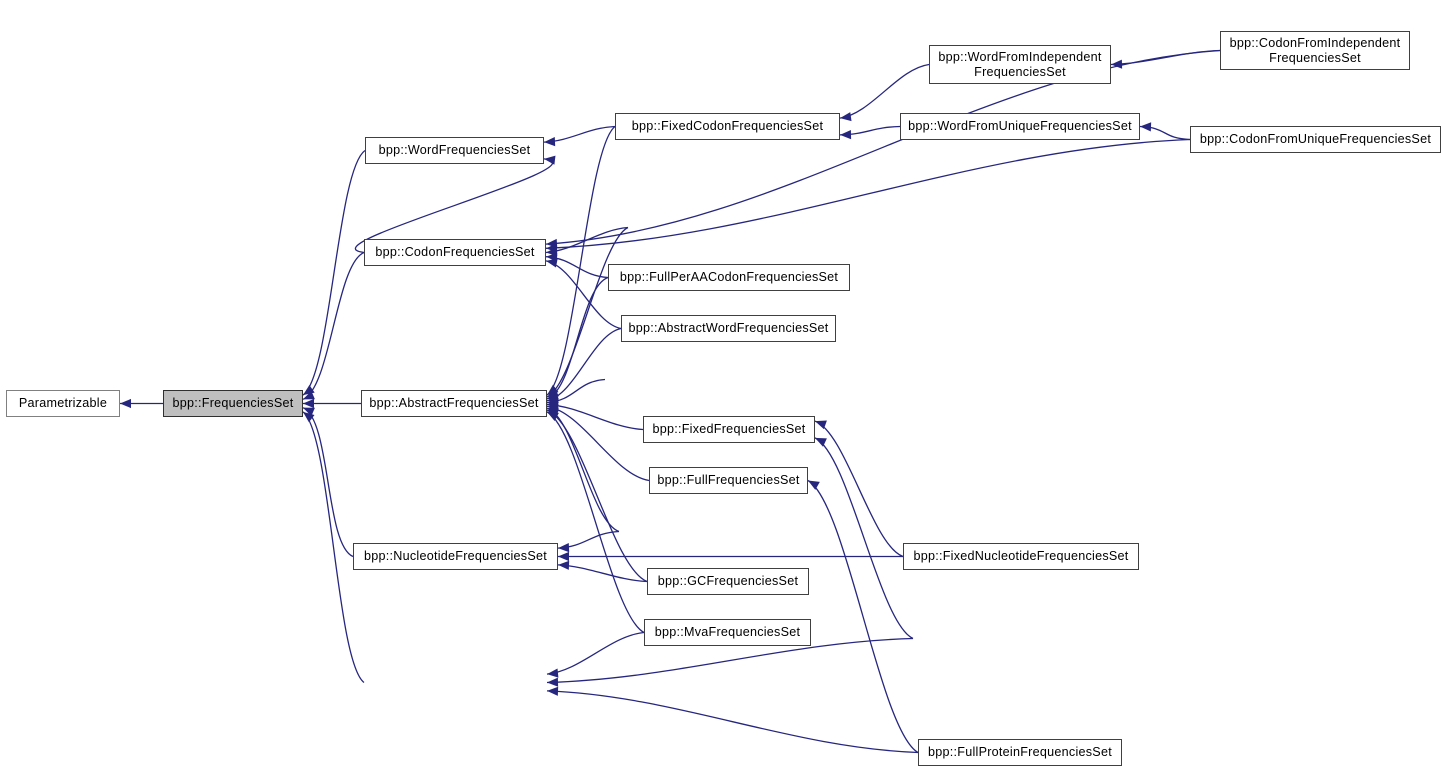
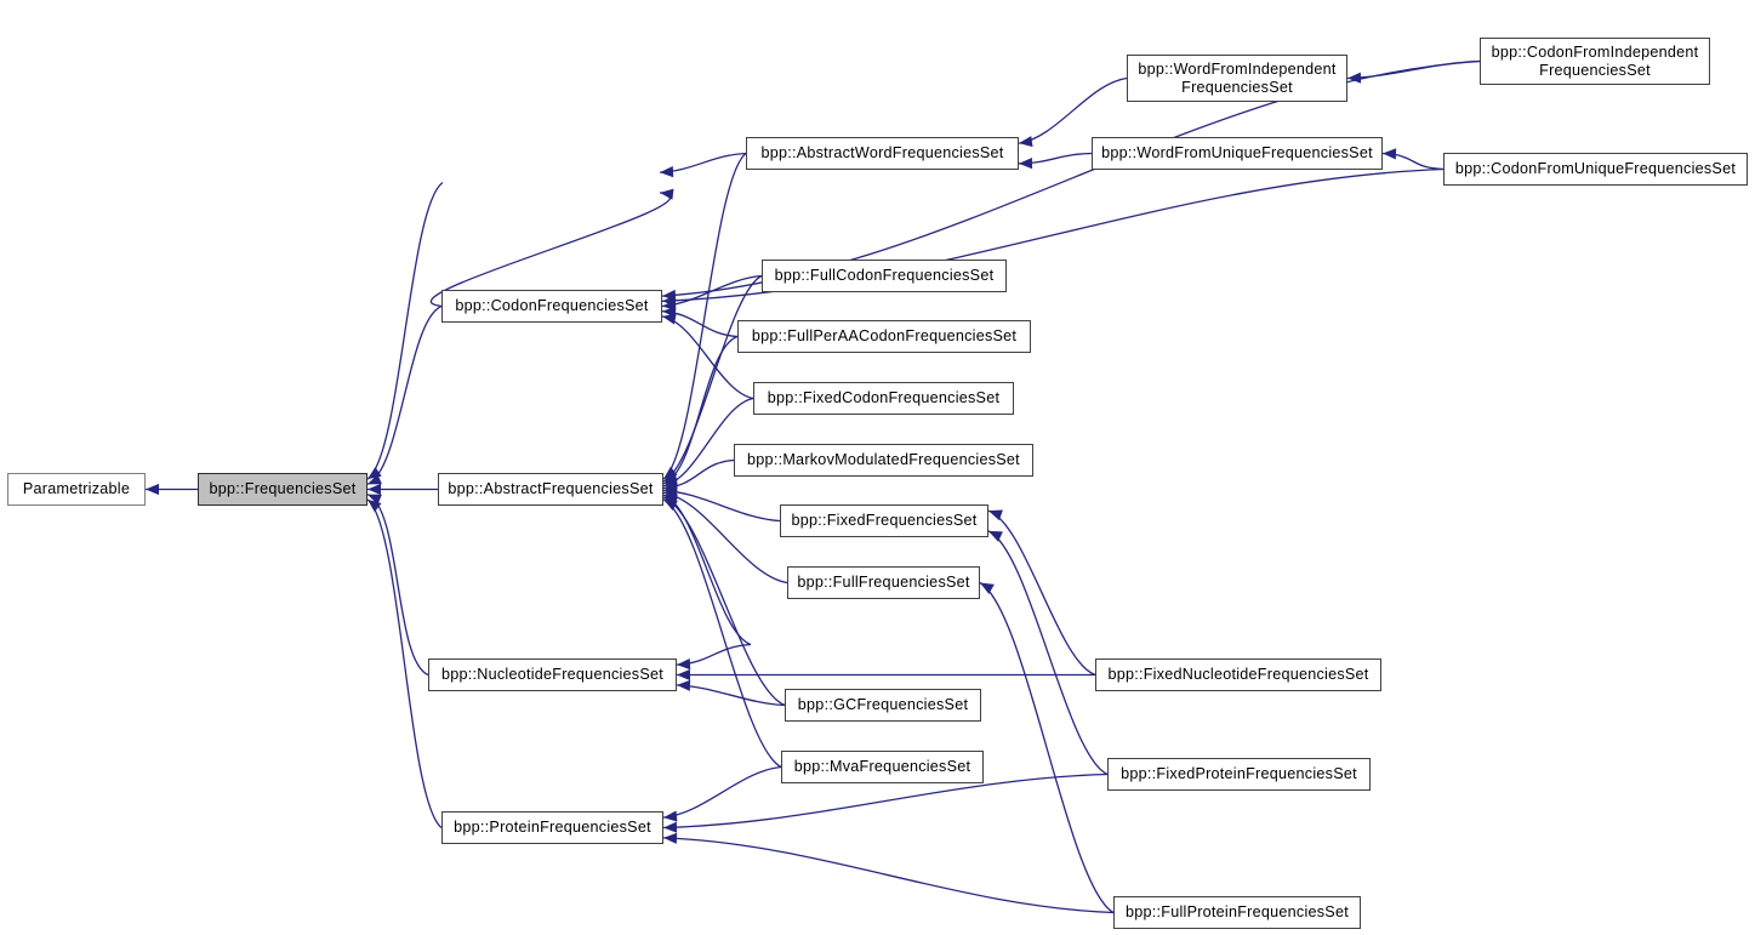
  Parametrizable
  bpp::FrequenciesSet
- bpp::WordFrequenciesSet
  bpp::CodonFrequenciesSet
  bpp::AbstractFrequenciesSet
  bpp::NucleotideFrequenciesSet
+ bpp::ProteinFrequenciesSet
- bpp::FixedCodonFrequenciesSet
+ bpp::AbstractWordFrequenciesSet
+ bpp::FullCodonFrequenciesSet
  bpp::FullPerAACodonFrequenciesSet
- bpp::AbstractWordFrequenciesSet
+ bpp::FixedCodonFrequenciesSet
+ bpp::MarkovModulatedFrequenciesSet
  bpp::FixedFrequenciesSet
  bpp::FullFrequenciesSet
  bpp::GCFrequenciesSet
  bpp::MvaFrequenciesSet
  bpp::WordFromIndependent
  FrequenciesSet
  bpp::WordFromUniqueFrequenciesSet
  bpp::FixedNucleotideFrequenciesSet
+ bpp::FixedProteinFrequenciesSet
  bpp::FullProteinFrequenciesSet
  bpp::CodonFromIndependent
  FrequenciesSet
  bpp::CodonFromUniqueFrequenciesSet
